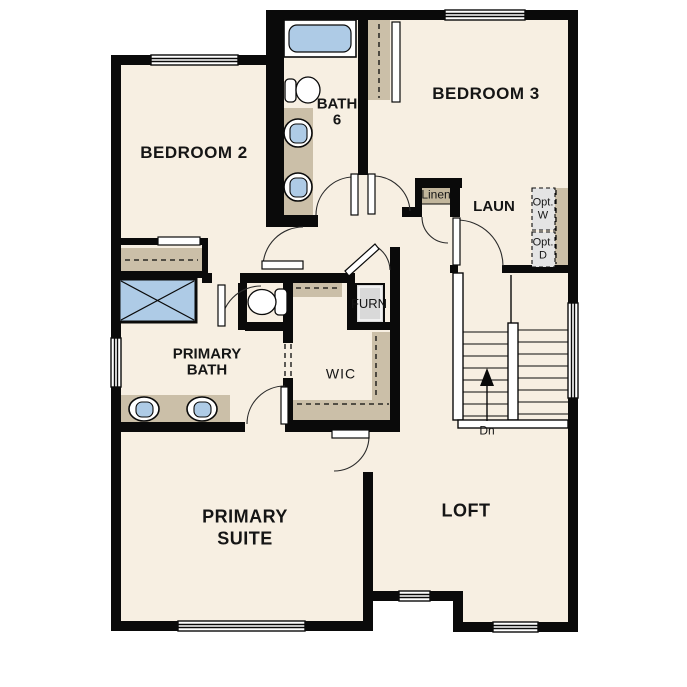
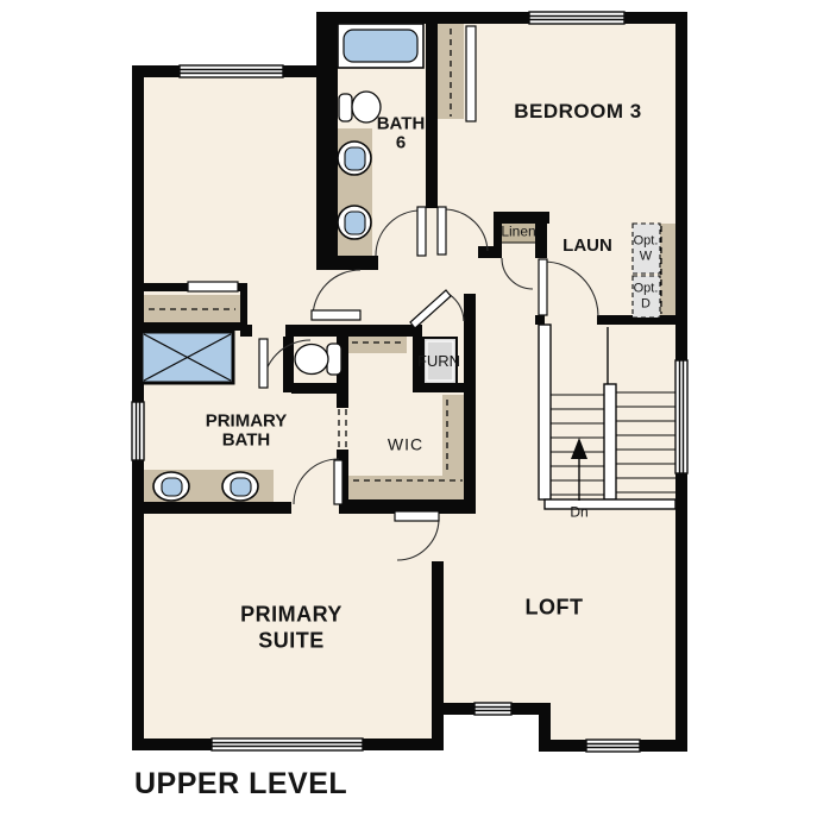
- BEDROOM 2
  BEDROOM 3
  BATH
  6
  LAUN
  Linen
  Opt.
  W
  Opt.
  D
  FURN
  WIC
  PRIMARY
  BATH
  PRIMARY
  SUITE
  LOFT
  Dn
+ UPPER LEVEL
